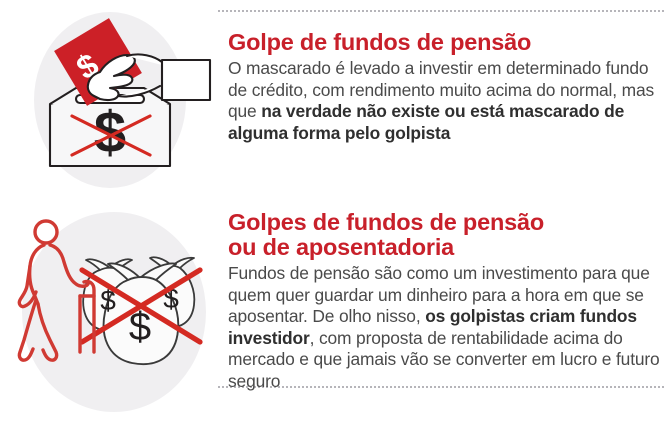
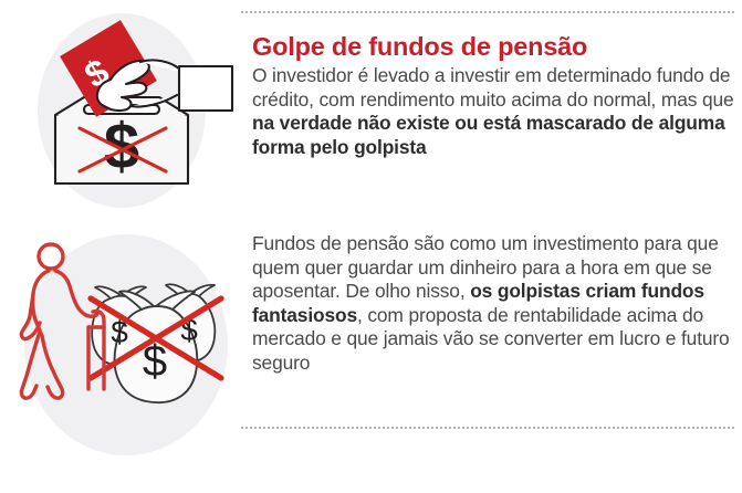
  $
  Golpe de fundos de pensão
- O mascarado é levado a investir em determinado fundo de crédito, com rendimento muito acima do normal, mas que na verdade não existe ou está mascarado de alguma forma pelo golpista
+ O investidor é levado a investir em determinado fundo de crédito, com rendimento muito acima do normal, mas que na verdade não existe ou está mascarado de alguma forma pelo golpista
  $
  $
  $
- Golpes de fundos de pensão
- ou de aposentadoria
- Fundos de pensão são como um investimento para que quem quer guardar um dinheiro para a hora em que se aposentar. De olho nisso, os golpistas criam fundos investidor, com proposta de rentabilidade acima do mercado e que jamais vão se converter em lucro e futuro seguro
+ Fundos de pensão são como um investimento para que quem quer guardar um dinheiro para a hora em que se aposentar. De olho nisso, os golpistas criam fundos fantasiosos, com proposta de rentabilidade acima do mercado e que jamais vão se converter em lucro e futuro seguro
